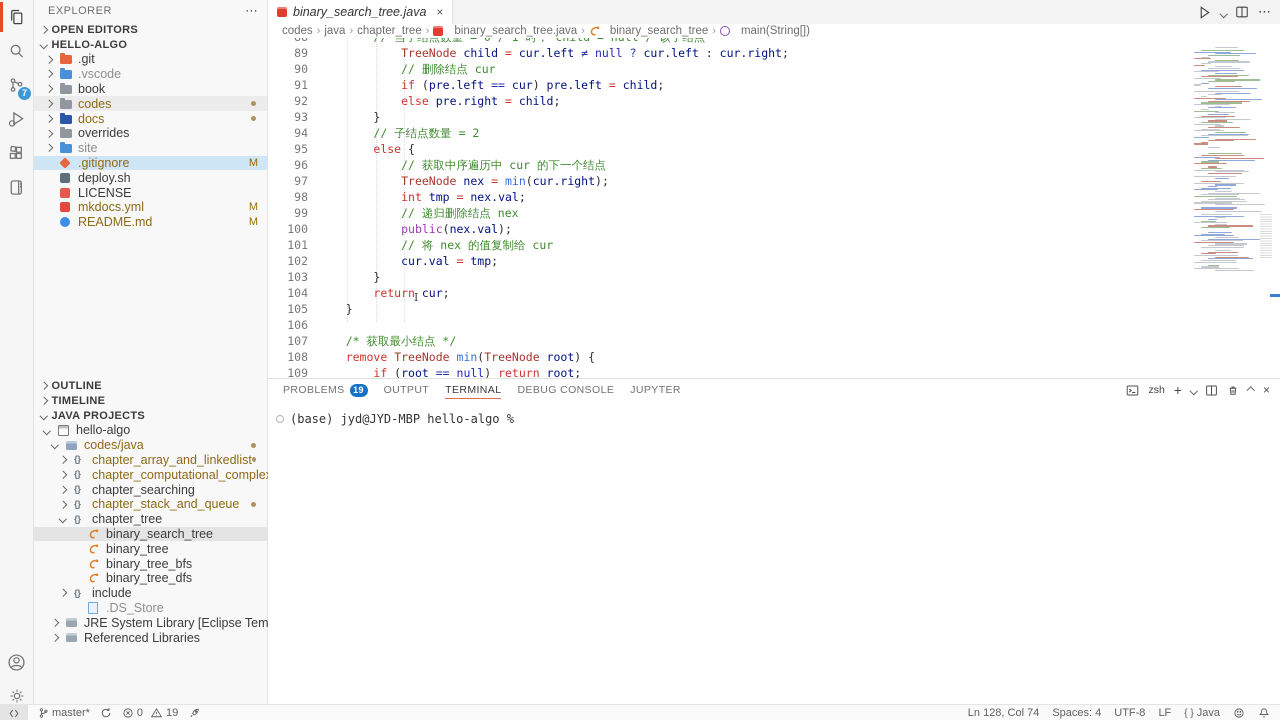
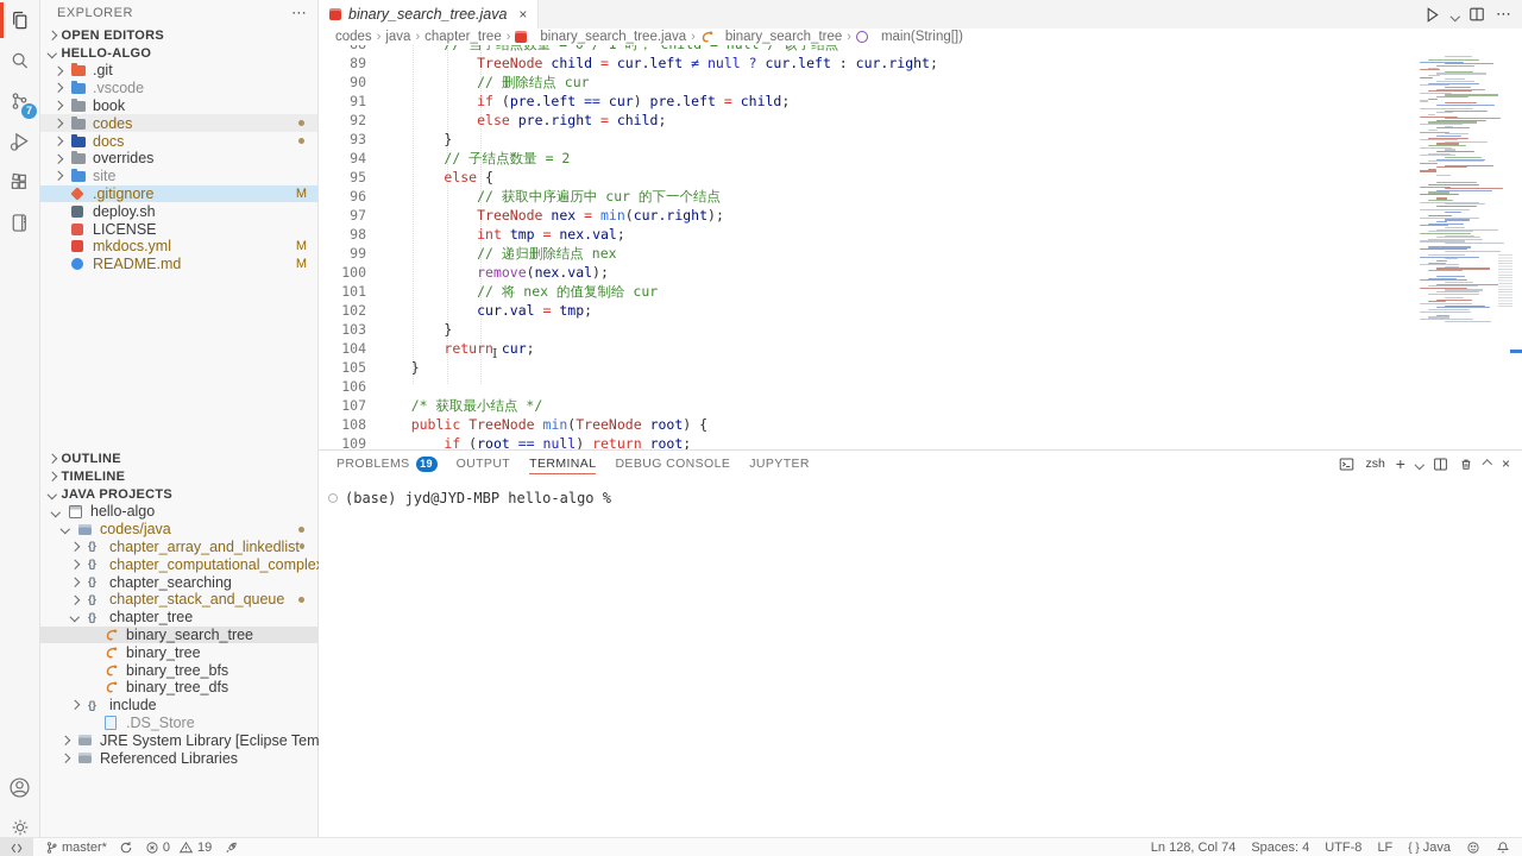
  7
  EXPLORER
  ⋯
  OPEN EDITORS
  HELLO-ALGO
  .git
  .vscode
  book
  codes
  docs
  overrides
  site
  .gitignore
  M
  deploy.sh
  LICENSE
  mkdocs.yml
  M
  README.md
  M
  OUTLINE
  TIMELINE
  JAVA PROJECTS
  hello-algo
  codes/java
  {}
  chapter_array_and_linkedlist
  {}
  chapter_computational_comple
  {}
  chapter_searching
  {}
  chapter_stack_and_queue
  {}
  chapter_tree
  binary_search_tree
  binary_tree
  binary_tree_bfs
  binary_tree_dfs
  {}
  include
  .DS_Store
  Referenced Libraries
  binary_search_tree.java
  ×
  ⋯
  codes
  ›
  java
  ›
  chapter_tree
  ›
  binary_search_tree.java
  ›
  binary_search_tree
  ›
  main(String[])
  89
  90
  91
  92
  93
  94
  95
  96
  97
  98
  99
  100
  101
  102
  103
  104
  105
  106
  107
  108
  109
  TreeNode child = cur.left ≠ null ? cur.left : cur.right;
  // 删除结点 cur
  if (pre.left == cur) pre.left = child;
  else pre.right = child;
  }
  // 子结点数量 = 2
  else {
  // 获取中序遍历中 cur 的下一个结点
  TreeNode nex = min(cur.right);
  int tmp = nex.val;
  // 递归删除结点 nex
- public(nex.val);
+ remove(nex.val);
  // 将 nex 的值复制给 cur
  cur.val = tmp;
  }
  return cur;
  }
  /* 获取最小结点 */
- remove TreeNode min(TreeNode root) {
+ public TreeNode min(TreeNode root) {
  if (root == null) return root;
  I
  PROBLEMS
  19
  OUTPUT
  TERMINAL
  DEBUG CONSOLE
  JUPYTER
  zsh
  +
  ×
  (base) jyd@JYD-MBP hello-algo %
  master*
  0
  19
  Ln 128, Col 74
  Spaces: 4
  UTF-8
  LF
  { }
  Java
